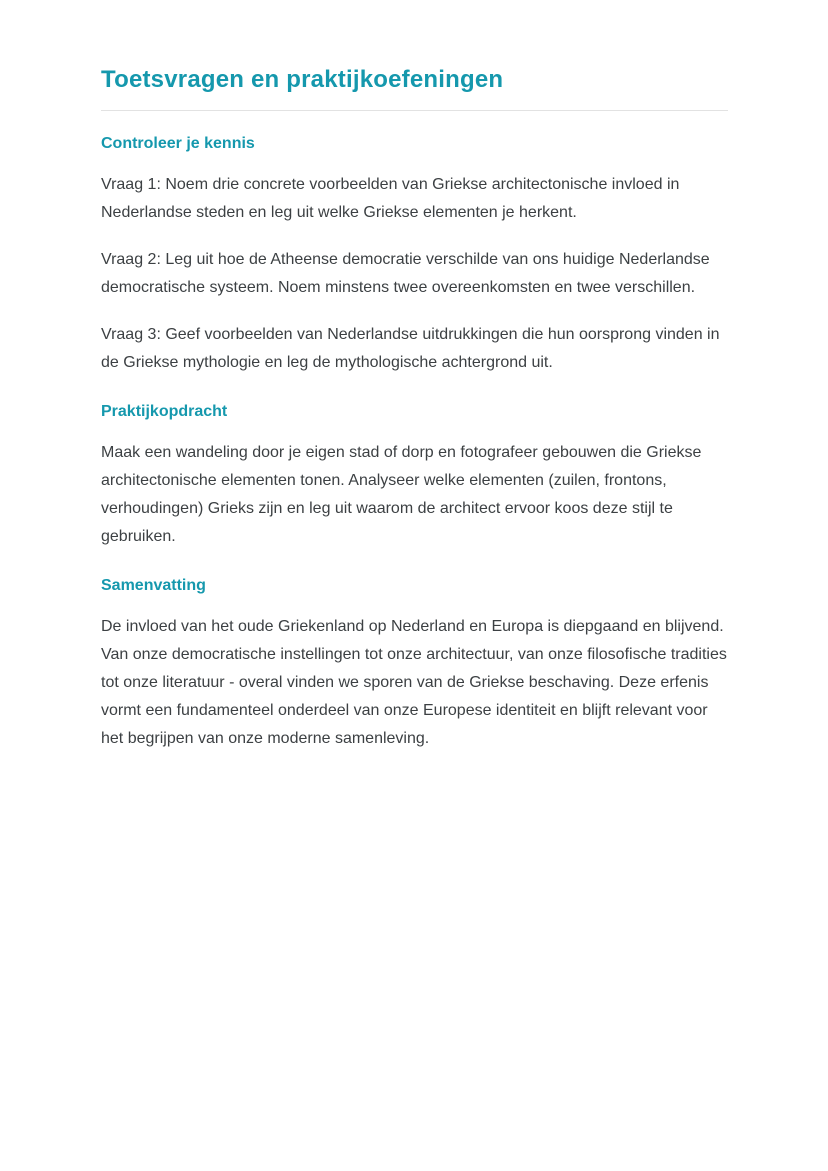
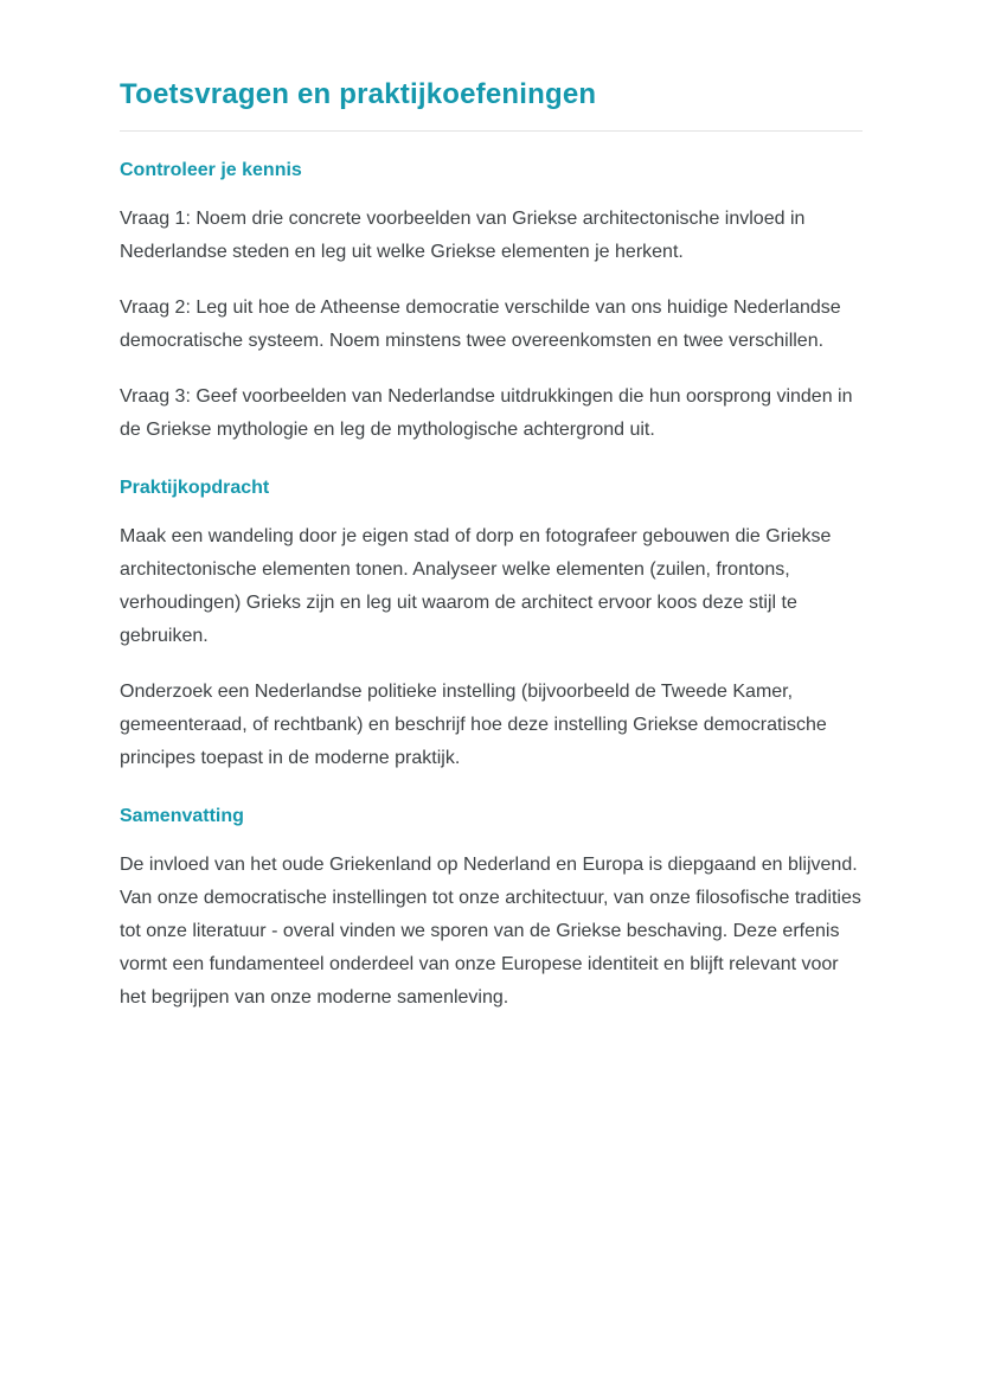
  Toetsvragen en praktijkoefeningen
  Controleer je kennis
  Vraag 1: Noem drie concrete voorbeelden van Griekse architectonische invloed in Nederlandse steden en leg uit welke Griekse elementen je herkent.
  Vraag 2: Leg uit hoe de Atheense democratie verschilde van ons huidige Nederlandse democratische systeem. Noem minstens twee overeenkomsten en twee verschillen.
  Vraag 3: Geef voorbeelden van Nederlandse uitdrukkingen die hun oorsprong vinden in de Griekse mythologie en leg de mythologische achtergrond uit.
  Praktijkopdracht
  Maak een wandeling door je eigen stad of dorp en fotografeer gebouwen die Griekse architectonische elementen tonen. Analyseer welke elementen (zuilen, frontons, verhoudingen) Grieks zijn en leg uit waarom de architect ervoor koos deze stijl te gebruiken.
+ Onderzoek een Nederlandse politieke instelling (bijvoorbeeld de Tweede Kamer, gemeenteraad, of rechtbank) en beschrijf hoe deze instelling Griekse democratische principes toepast in de moderne praktijk.
  Samenvatting
  De invloed van het oude Griekenland op Nederland en Europa is diepgaand en blijvend. Van onze democratische instellingen tot onze architectuur, van onze filosofische tradities tot onze literatuur - overal vinden we sporen van de Griekse beschaving. Deze erfenis vormt een fundamenteel onderdeel van onze Europese identiteit en blijft relevant voor het begrijpen van onze moderne samenleving.
